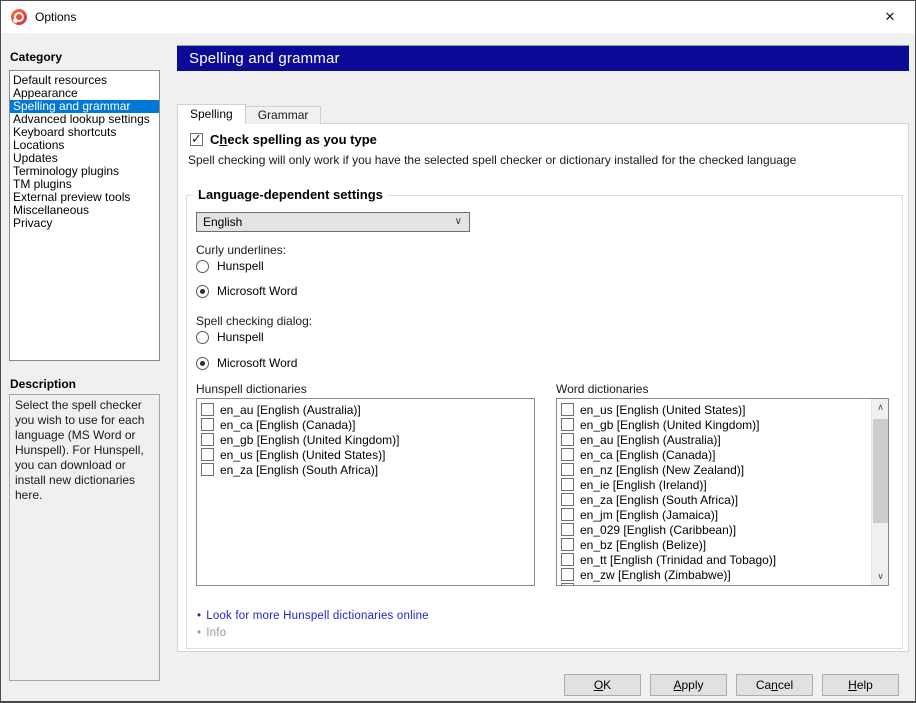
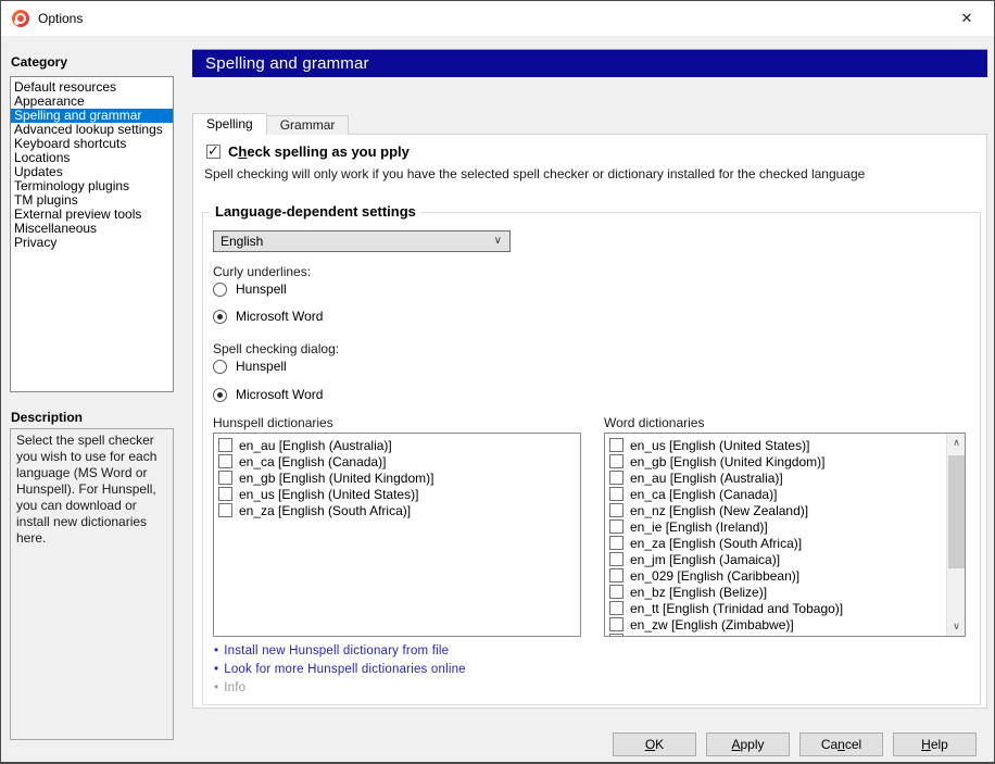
  Options
  ✕
  Category
  Default resources
  Appearance
  Spelling and grammar
  Advanced lookup settings
  Keyboard shortcuts
  Locations
  Updates
  Terminology plugins
  TM plugins
  External preview tools
  Miscellaneous
  Privacy
  Description
  Select the spell checker you wish to use for each language (MS Word or Hunspell). For Hunspell, you can download or install new dictionaries here.
  Spelling and grammar
  Spelling
  Grammar
  ✓
- Check spelling as you type
+ Check spelling as you pply
  Spell checking will only work if you have the selected spell checker or dictionary installed for the checked language
  Language-dependent settings
  English
  ∨
  Curly underlines:
  Hunspell
  Microsoft Word
  Spell checking dialog:
  Hunspell
  Microsoft Word
  Hunspell dictionaries
  en_au [English (Australia)]
  en_ca [English (Canada)]
  en_gb [English (United Kingdom)]
  en_us [English (United States)]
  en_za [English (South Africa)]
  Word dictionaries
  ∧
  ∨
  en_us [English (United States)]
  en_gb [English (United Kingdom)]
  en_au [English (Australia)]
  en_ca [English (Canada)]
  en_nz [English (New Zealand)]
  en_ie [English (Ireland)]
  en_za [English (South Africa)]
  en_jm [English (Jamaica)]
  en_029 [English (Caribbean)]
  en_bz [English (Belize)]
  en_tt [English (Trinidad and Tobago)]
  en_zw [English (Zimbabwe)]
+ • Install new Hunspell dictionary from file
  • Look for more Hunspell dictionaries online
  • Info
  OK
  Apply
  Cancel
  Help
